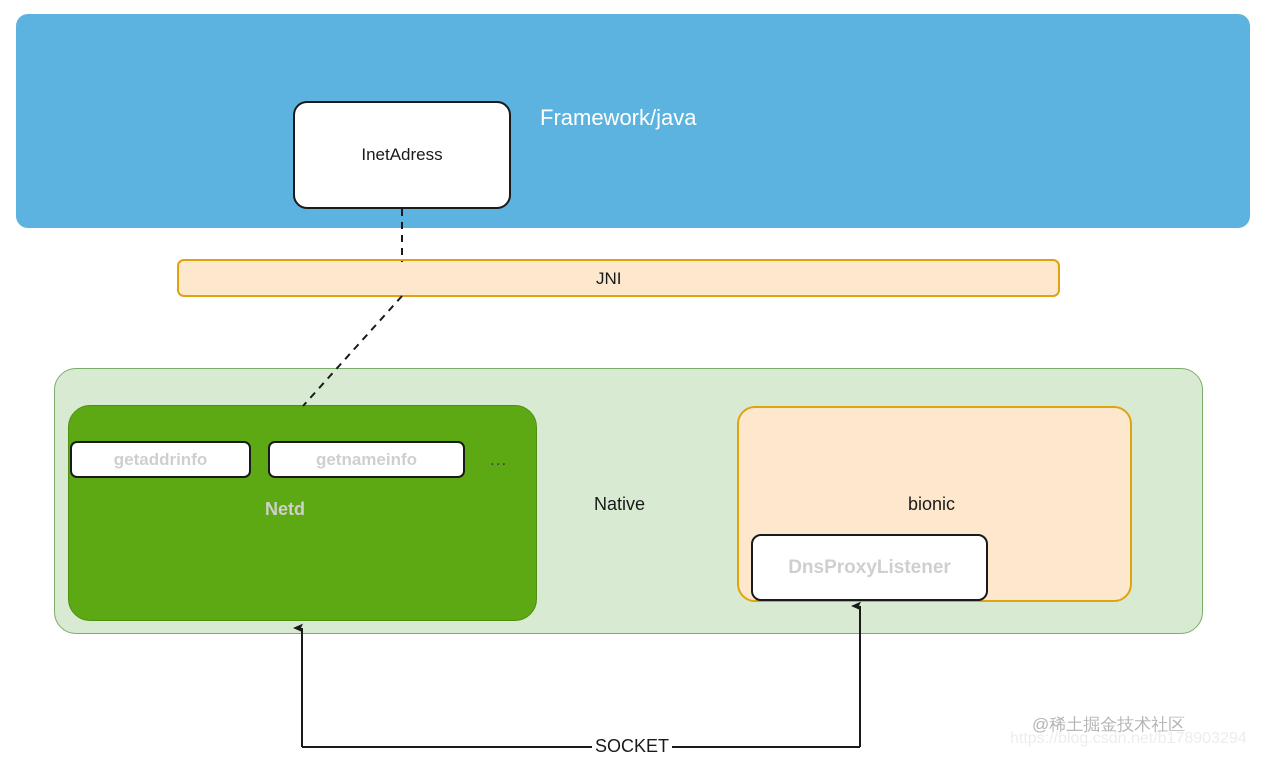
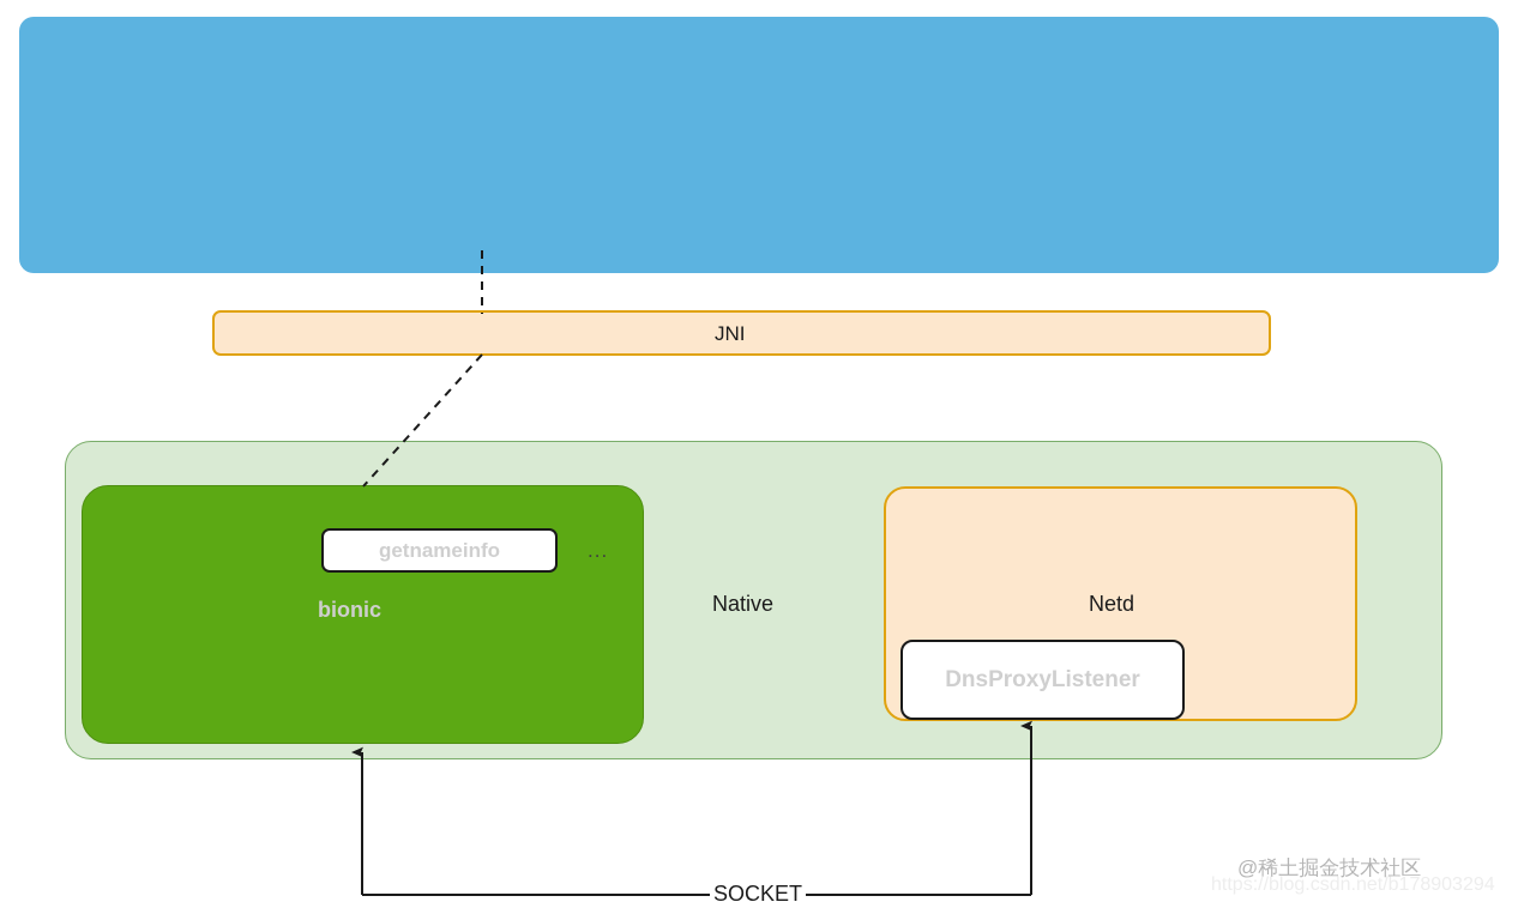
- Framework/java
- InetAdress
  JNI
  Native
- Netd
+ bionic
- getaddrinfo
  getnameinfo
  ...
- bionic
+ Netd
  DnsProxyListener
  SOCKET
  @稀土掘金技术社区
  https://blog.csdn.net/b178903294
